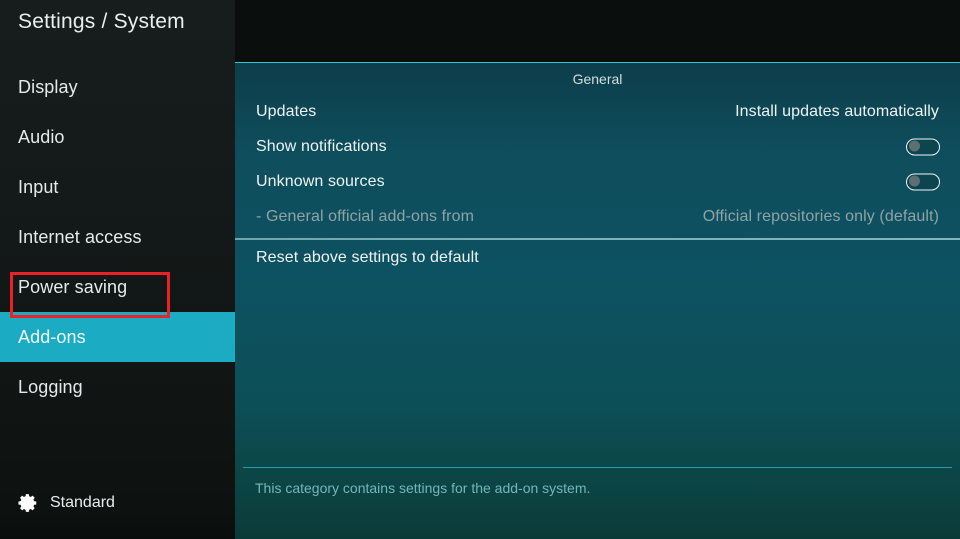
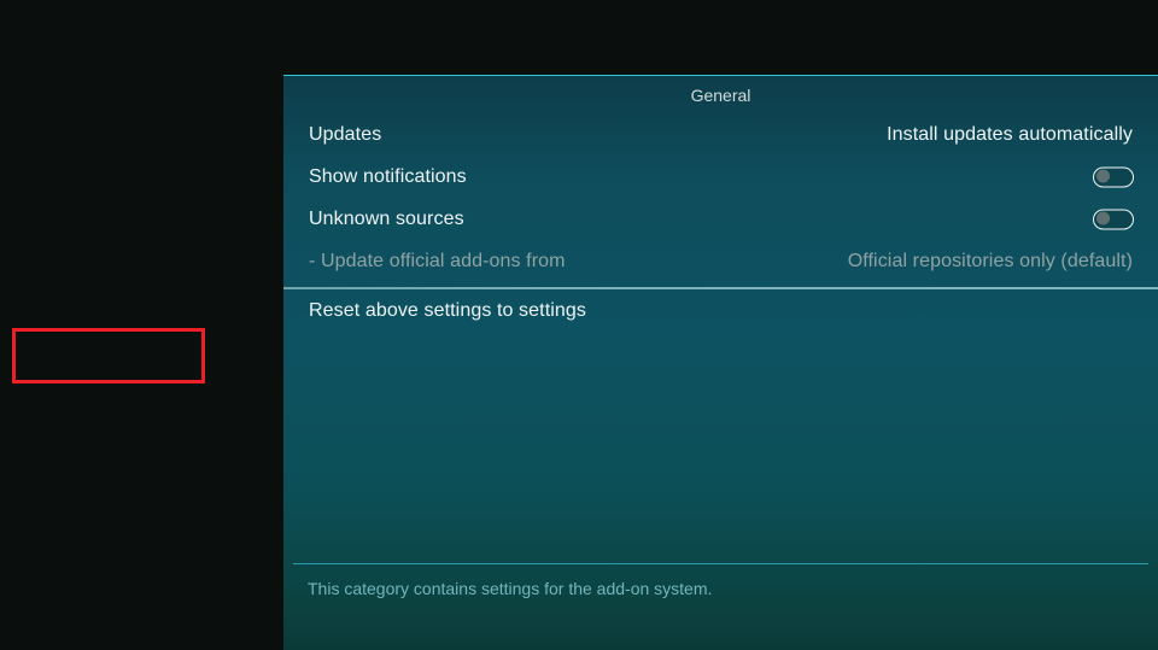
  General
  Updates
  Install updates automatically
  Show notifications
  Unknown sources
- - General official add-ons from
+ - Update official add-ons from
  Official repositories only (default)
- Reset above settings to default
+ Reset above settings to settings
  This category contains settings for the add-on system.
- Settings / System
- Display
- Audio
- Input
- Internet access
- Power saving
- Add-ons
- Logging
- Standard
